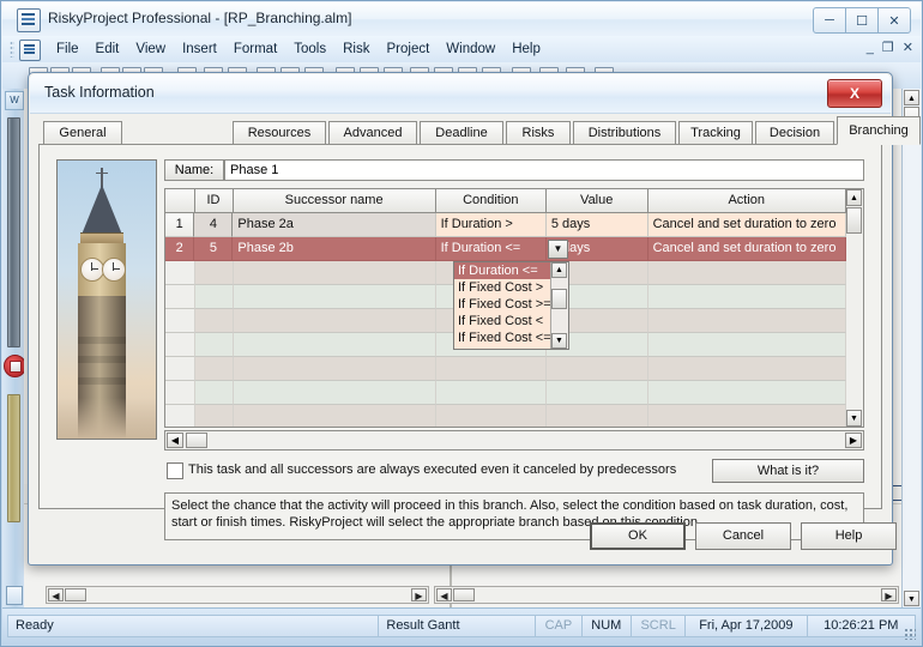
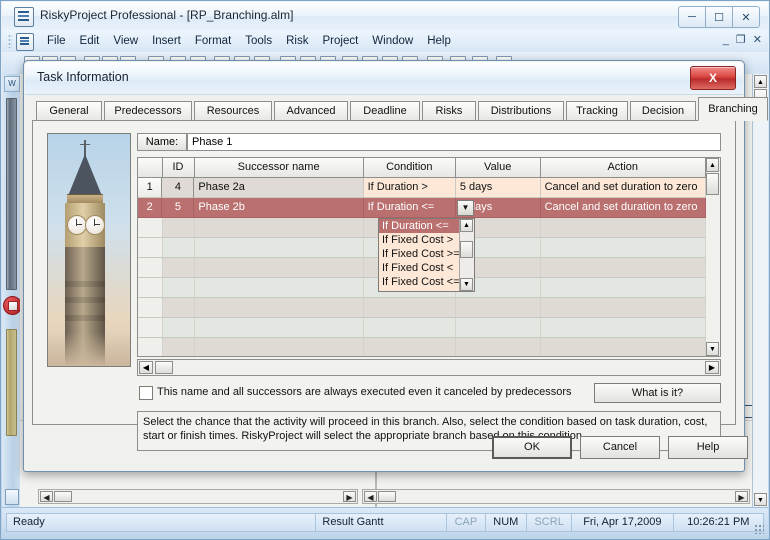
  RiskyProject Professional - [RP_Branching.alm]
  ─
  ☐
  ✕
  File
  Edit
  View
  Insert
  Format
  Tools
  Risk
  Project
  Window
  Help
  _
  ❐
  ✕
  W
  ◀
  ▶
  ◀
  ▶
  Ready
  Result Gantt
  CAP
  NUM
  SCRL
  Fri, Apr 17,2009
  10:26:21 PM
  Task Information
  X
  General
+ Predecessors
  Resources
  Advanced
  Deadline
  Risks
  Distributions
  Tracking
  Decision
  Branching
  Name:
  Phase 1
  ID
  Successor name
  Condition
  Value
  Action
  1
  4
  Phase 2a
  If Duration >
  5 days
  Cancel and set duration to zero
  2
  5
  Phase 2b
  If Duration <=
  Cancel and set duration to zero
  ▼
  If Duration <=
  If Fixed Cost >
  If Fixed Cost >=
  If Fixed Cost <
  If Fixed Cost <=
  ◀
  ▶
- This task and all successors are always executed even it canceled by predecessors
+ This name and all successors are always executed even it canceled by predecessors
  What is it?
  Select the chance that the activity will proceed in this branch. Also, select the condition based on task duration, cost, start or finish times. RiskyProject will select the appropriate branch baseon
  OK
  Cancel
  Help
